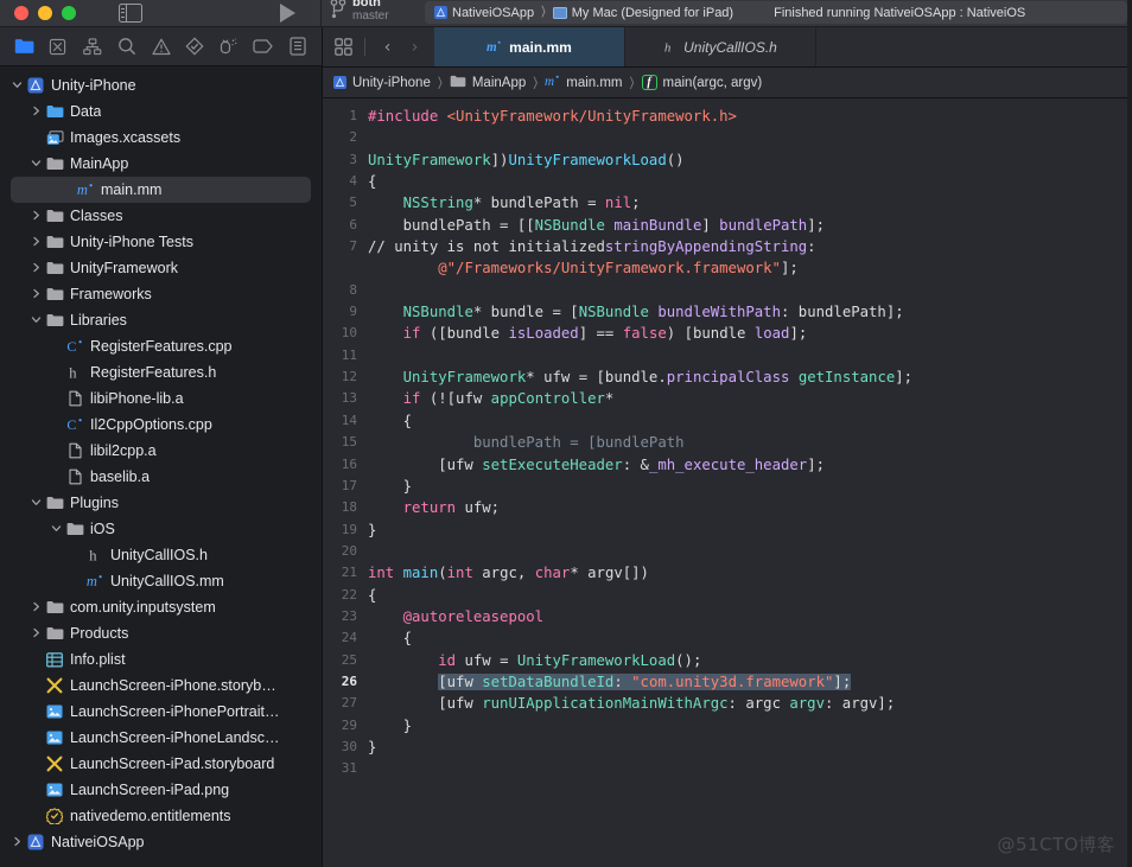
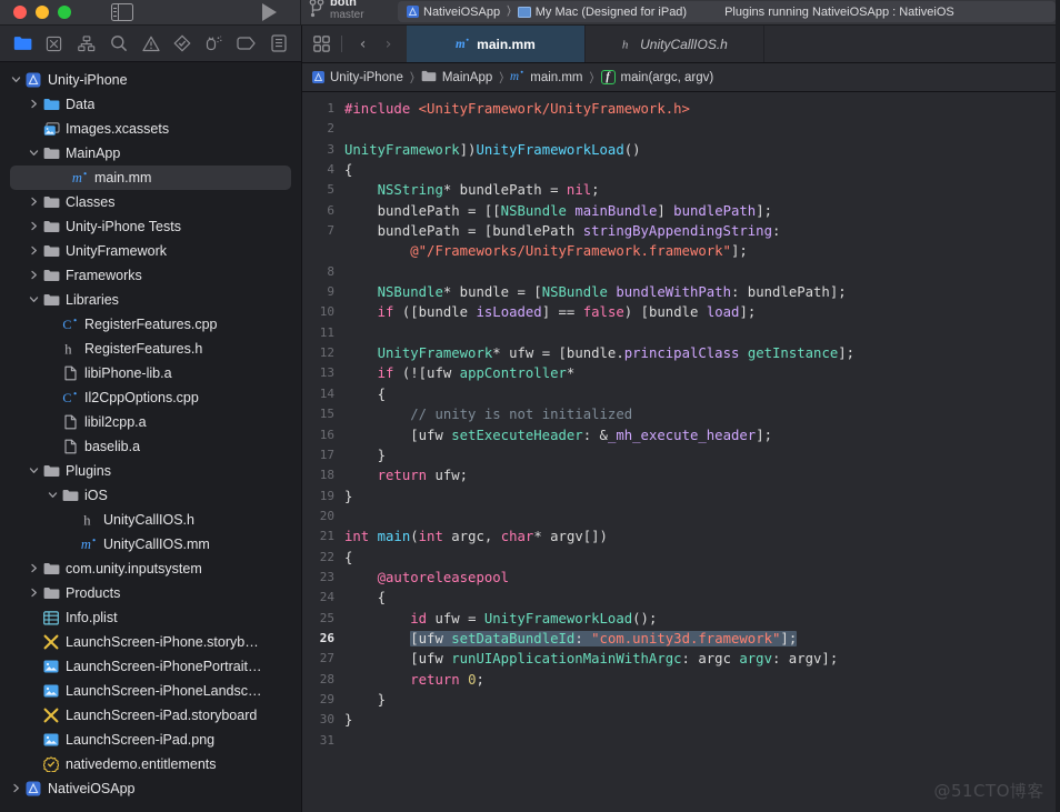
  both
  master
  NativeiOSApp
  〉
  My Mac (Designed for iPad)
- Finished running NativeiOSApp : NativeiOS
+ Plugins running NativeiOSApp : NativeiOS
  Unity-iPhone
  Data
  Images.xcassets
  MainApp
  m
  main.mm
  Classes
  Unity-iPhone Tests
  UnityFramework
  Frameworks
  Libraries
  C
  RegisterFeatures.cpp
  h
  RegisterFeatures.h
  libiPhone-lib.a
  C
  Il2CppOptions.cpp
  libil2cpp.a
  baselib.a
  Plugins
  iOS
  h
  UnityCallIOS.h
  m
  UnityCallIOS.mm
  com.unity.inputsystem
  Products
  Info.plist
  LaunchScreen-iPhone.storyb…
  LaunchScreen-iPhonePortrait…
  LaunchScreen-iPhoneLandsc…
  LaunchScreen-iPad.storyboard
  LaunchScreen-iPad.png
  nativedemo.entitlements
  NativeiOSApp
  ‹
  ›
  m
  main.mm
  h
  UnityCallIOS.h
  Unity-iPhone
  〉
  MainApp
  〉
  m
  main.mm
  〉
  f
  main(argc, argv)
  1
  #include <UnityFramework/UnityFramework.h>
  2
  3
  UnityFramework])UnityFrameworkLoad()
  4
  {
  5
  NSString* bundlePath = nil;
  6
  bundlePath = [[NSBundle mainBundle] bundlePath];
  7
- // unity is not initializedstringByAppendingString:
+ bundlePath = [bundlePath stringByAppendingString:
  @"/Frameworks/UnityFramework.framework"];
  8
  9
  NSBundle* bundle = [NSBundle bundleWithPath: bundlePath];
  10
  if ([bundle isLoaded] == false) [bundle load];
  11
  12
  UnityFramework* ufw = [bundle.principalClass getInstance];
  13
  if (![ufw appController*
  14
  {
  15
- bundlePath = [bundlePath
+ // unity is not initialized
  16
  [ufw setExecuteHeader: &_mh_execute_header];
  17
  }
  18
  return ufw;
  19
  }
  20
  21
  int main(int argc, char* argv[])
  22
  {
  23
  @autoreleasepool
  24
  {
  25
  id ufw = UnityFrameworkLoad();
  26
  [ufw setDataBundleId: "com.unity3d.framework"];
  27
  [ufw runUIApplicationMainWithArgc: argc argv: argv];
+ 28
+ return 0;
  29
  }
  30
  }
  31
  @51CTO博客
